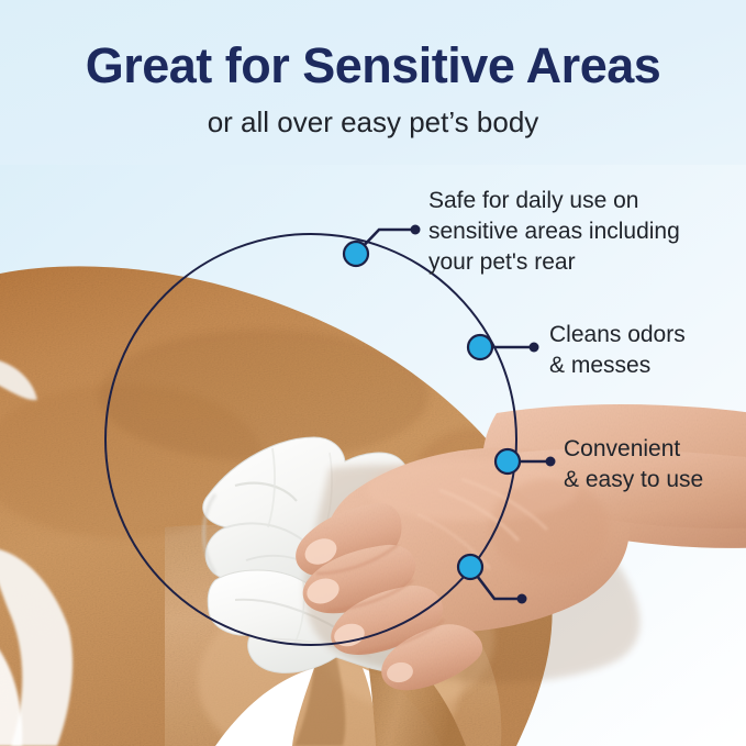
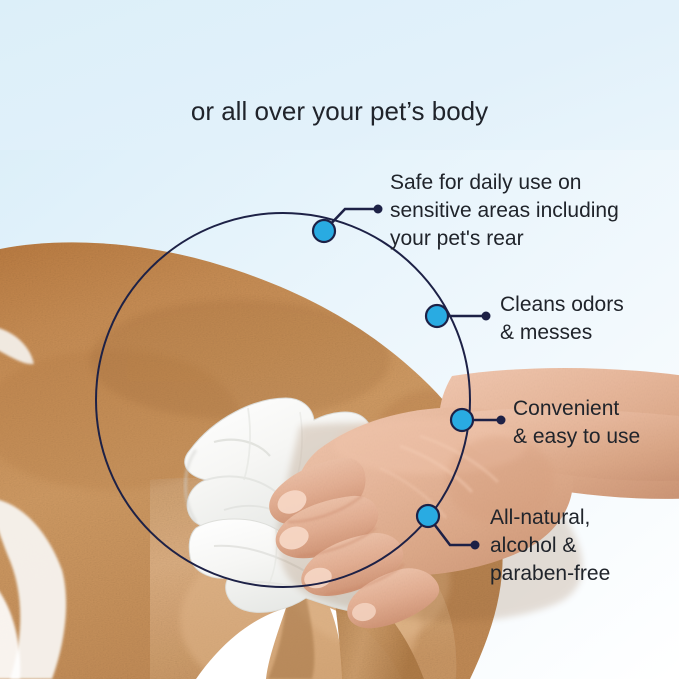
- Great for Sensitive Areas
- or all over easy pet’s body
+ or all over your pet’s body
  Safe for daily use on
  sensitive areas including
  your pet's rear
  Cleans odors
  & messes
  Convenient
  & easy to use
+ All-natural,
+ alcohol &
+ paraben-free
